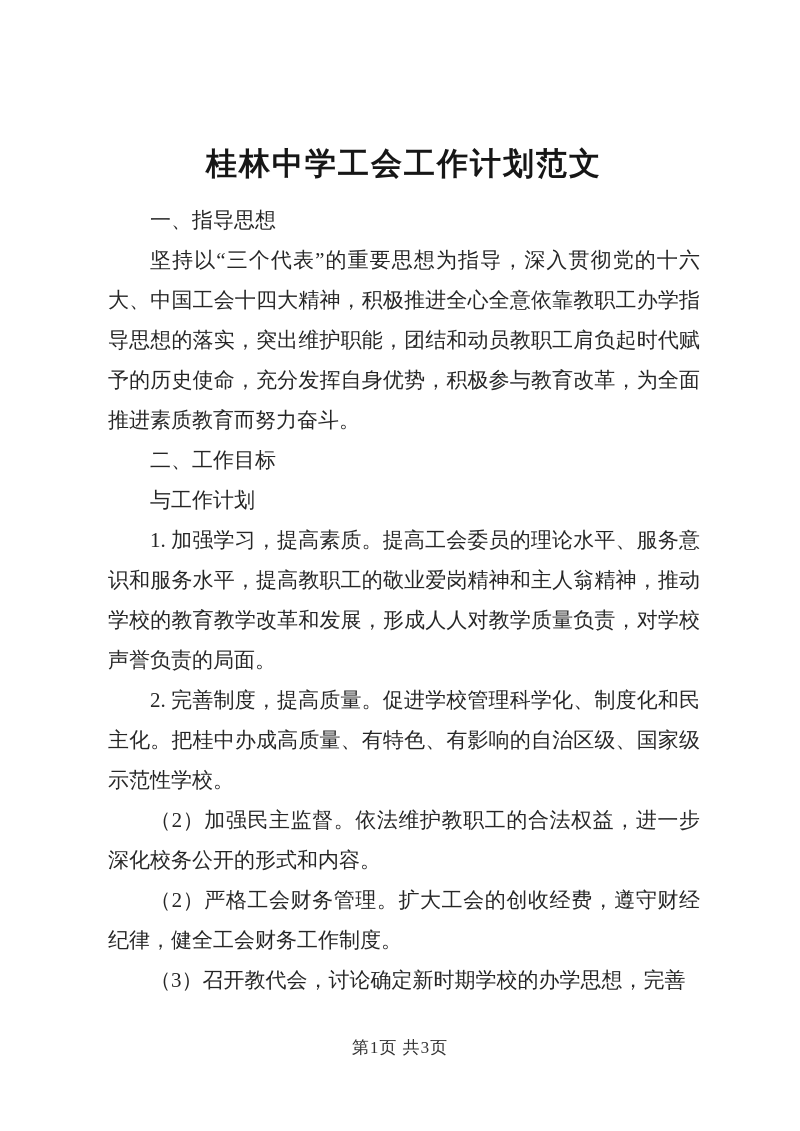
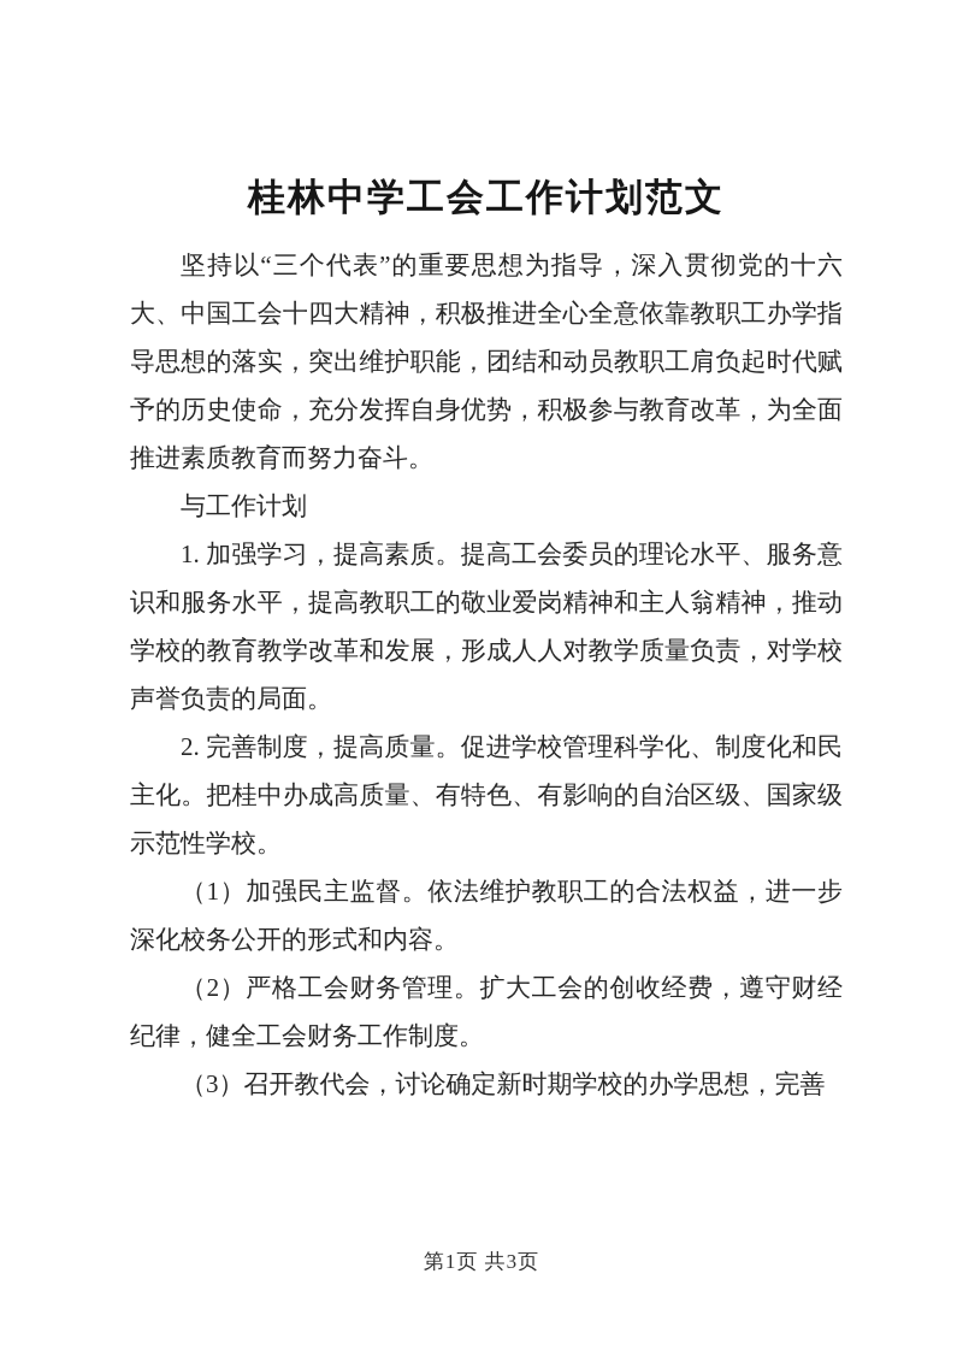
  桂林中学工会工作计划范文
- 一、指导思想
  坚持以“三个代表”的重要思想为指导，深入贯彻党的十六大、中国工会十四大精神，积极推进全心全意依靠教职工办学指导思想的落实，突出维护职能，团结和动员教职工肩负起时代赋予的历史使命，充分发挥自身优势，积极参与教育改革，为全面推进素质教育而努力奋斗。
- 二、工作目标
  与工作计划
  1. 加强学习，提高素质。提高工会委员的理论水平、服务意识和服务水平，提高教职工的敬业爱岗精神和主人翁精神，推动学校的教育教学改革和发展，形成人人对教学质量负责，对学校声誉负责的局面。
  2. 完善制度，提高质量。促进学校管理科学化、制度化和民主化。把桂中办成高质量、有特色、有影响的自治区级、国家级示范性学校。
- （2）加强民主监督。依法维护教职工的合法权益，进一步深化校务公开的形式和内容。
+ （1）加强民主监督。依法维护教职工的合法权益，进一步深化校务公开的形式和内容。
  （2）严格工会财务管理。扩大工会的创收经费，遵守财经纪律，健全工会财务工作制度。
  （3）召开教代会，讨论确定新时期学校的办学思想，完善
  第1页 共3页
